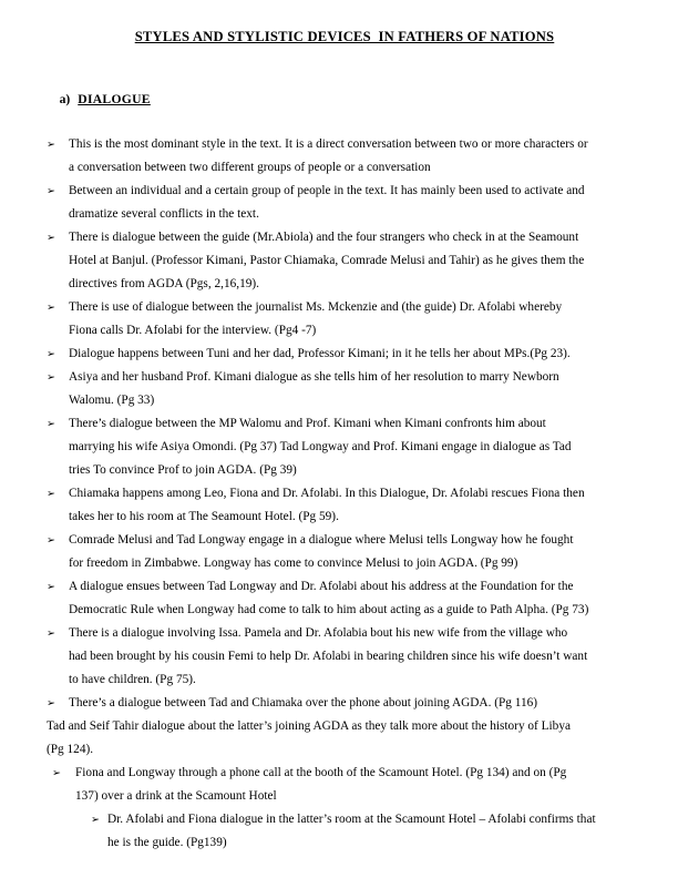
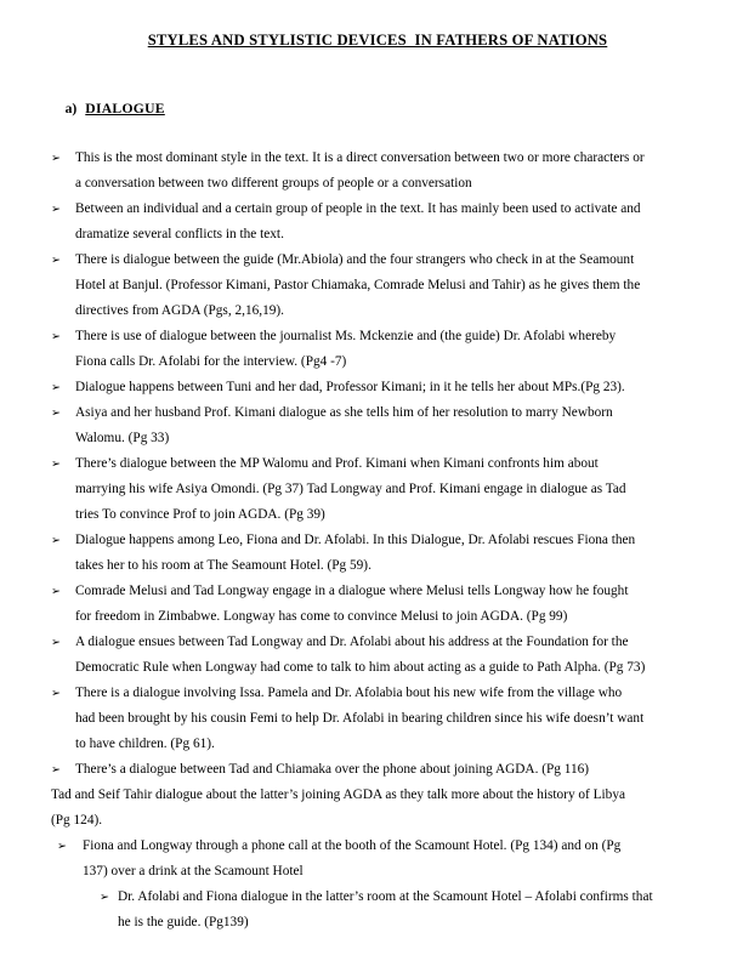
  STYLES AND STYLISTIC DEVICES IN FATHERS OF NATIONS
  a) DIALOGUE
  ➢
  This is the most dominant style in the text. It is a direct conversation between two or more characters or
  a conversation between two different groups of people or a conversation
  ➢
  Between an individual and a certain group of people in the text. It has mainly been used to activate and
  dramatize several conflicts in the text.
  ➢
  There is dialogue between the guide (Mr.Abiola) and the four strangers who check in at the Seamount
  Hotel at Banjul. (Professor Kimani, Pastor Chiamaka, Comrade Melusi and Tahir) as he gives them the
  directives from AGDA (Pgs, 2,16,19).
  ➢
  There is use of dialogue between the journalist Ms. Mckenzie and (the guide) Dr. Afolabi whereby
  Fiona calls Dr. Afolabi for the interview. (Pg4 -7)
  ➢
  Dialogue happens between Tuni and her dad, Professor Kimani; in it he tells her about MPs.(Pg 23).
  ➢
  Asiya and her husband Prof. Kimani dialogue as she tells him of her resolution to marry Newborn
  Walomu. (Pg 33)
  ➢
  There’s dialogue between the MP Walomu and Prof. Kimani when Kimani confronts him about
  marrying his wife Asiya Omondi. (Pg 37) Tad Longway and Prof. Kimani engage in dialogue as Tad
  tries To convince Prof to join AGDA. (Pg 39)
  ➢
- Chiamaka happens among Leo, Fiona and Dr. Afolabi. In this Dialogue, Dr. Afolabi rescues Fiona then
+ Dialogue happens among Leo, Fiona and Dr. Afolabi. In this Dialogue, Dr. Afolabi rescues Fiona then
  takes her to his room at The Seamount Hotel. (Pg 59).
  ➢
  Comrade Melusi and Tad Longway engage in a dialogue where Melusi tells Longway how he fought
  for freedom in Zimbabwe. Longway has come to convince Melusi to join AGDA. (Pg 99)
  ➢
  A dialogue ensues between Tad Longway and Dr. Afolabi about his address at the Foundation for the
  Democratic Rule when Longway had come to talk to him about acting as a guide to Path Alpha. (Pg 73)
  ➢
  There is a dialogue involving Issa. Pamela and Dr. Afolabia bout his new wife from the village who
  had been brought by his cousin Femi to help Dr. Afolabi in bearing children since his wife doesn’t want
- to have children. (Pg 75).
+ to have children. (Pg 61).
  ➢
  There’s a dialogue between Tad and Chiamaka over the phone about joining AGDA. (Pg 116)
  Tad and Seif Tahir dialogue about the latter’s joining AGDA as they talk more about the history of Libya
  (Pg 124).
  ➢
  Fiona and Longway through a phone call at the booth of the Scamount Hotel. (Pg 134) and on (Pg
  137) over a drink at the Scamount Hotel
  ➢
  Dr. Afolabi and Fiona dialogue in the latter’s room at the Scamount Hotel – Afolabi confirms that
  he is the guide. (Pg139)
